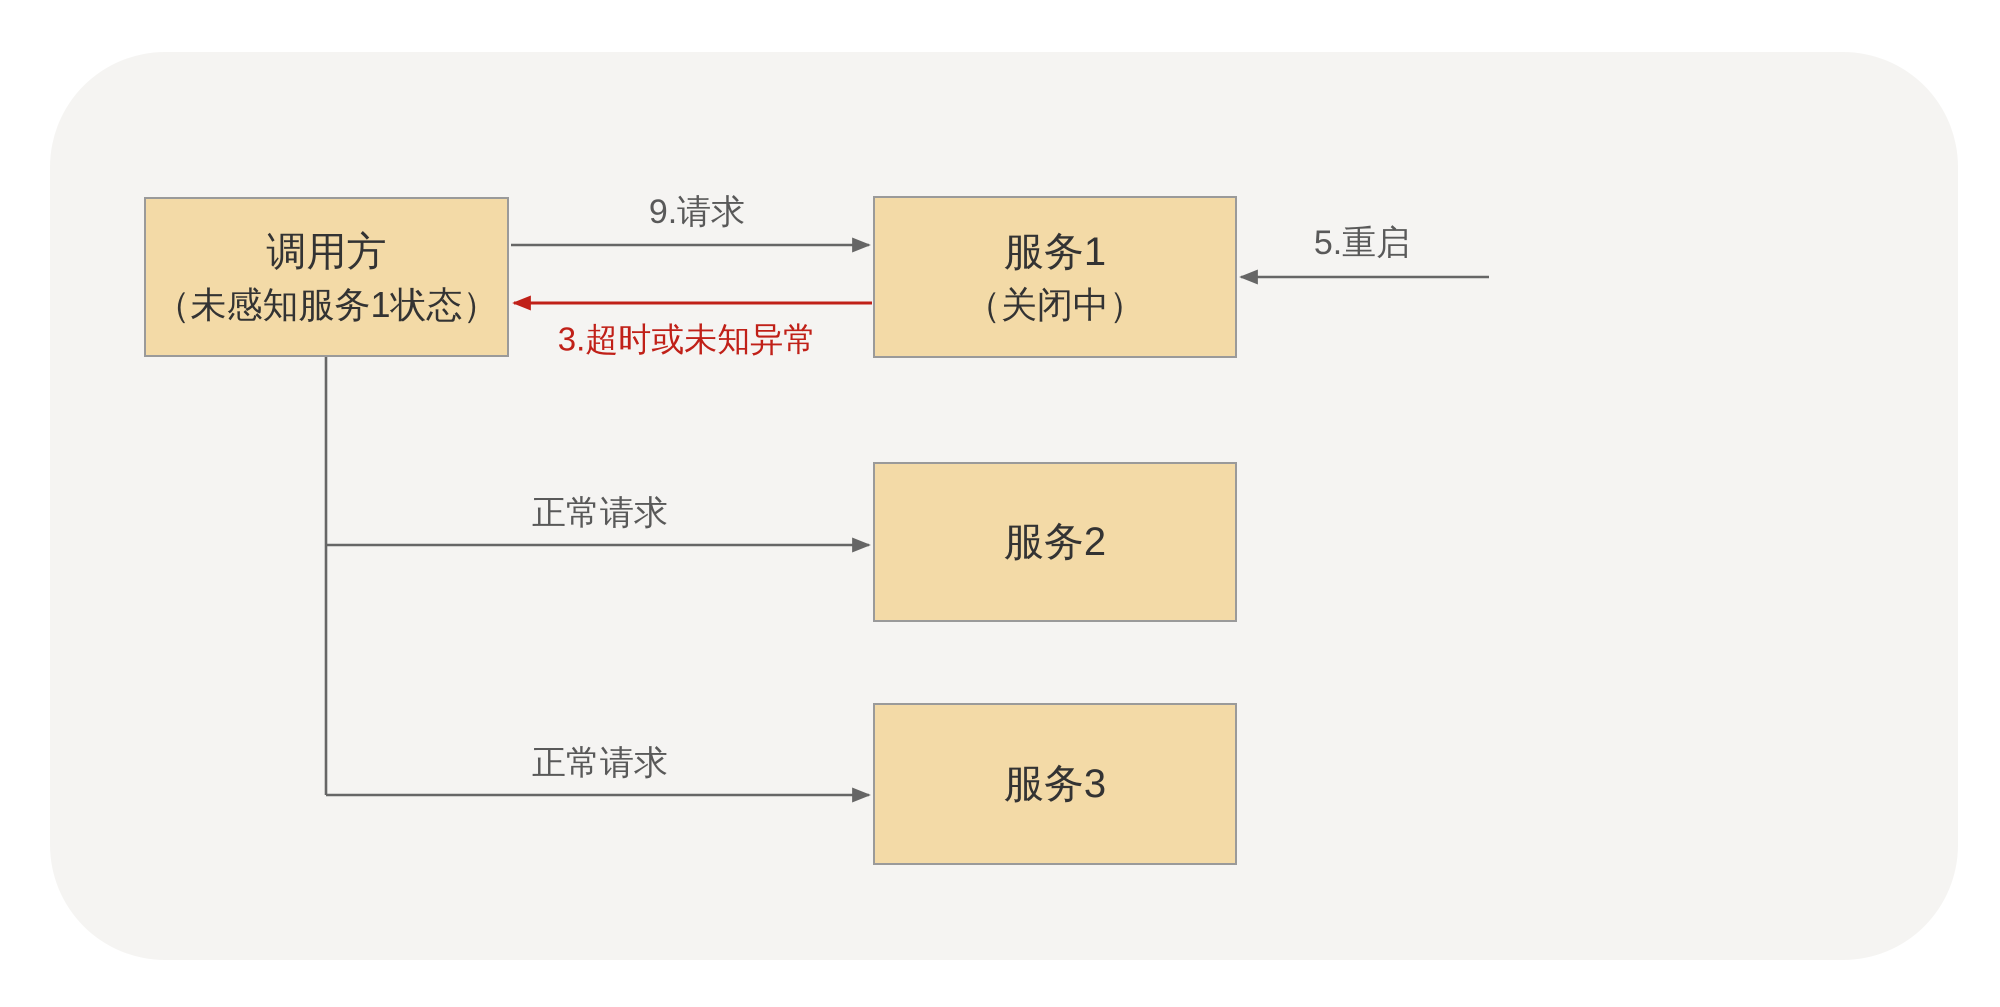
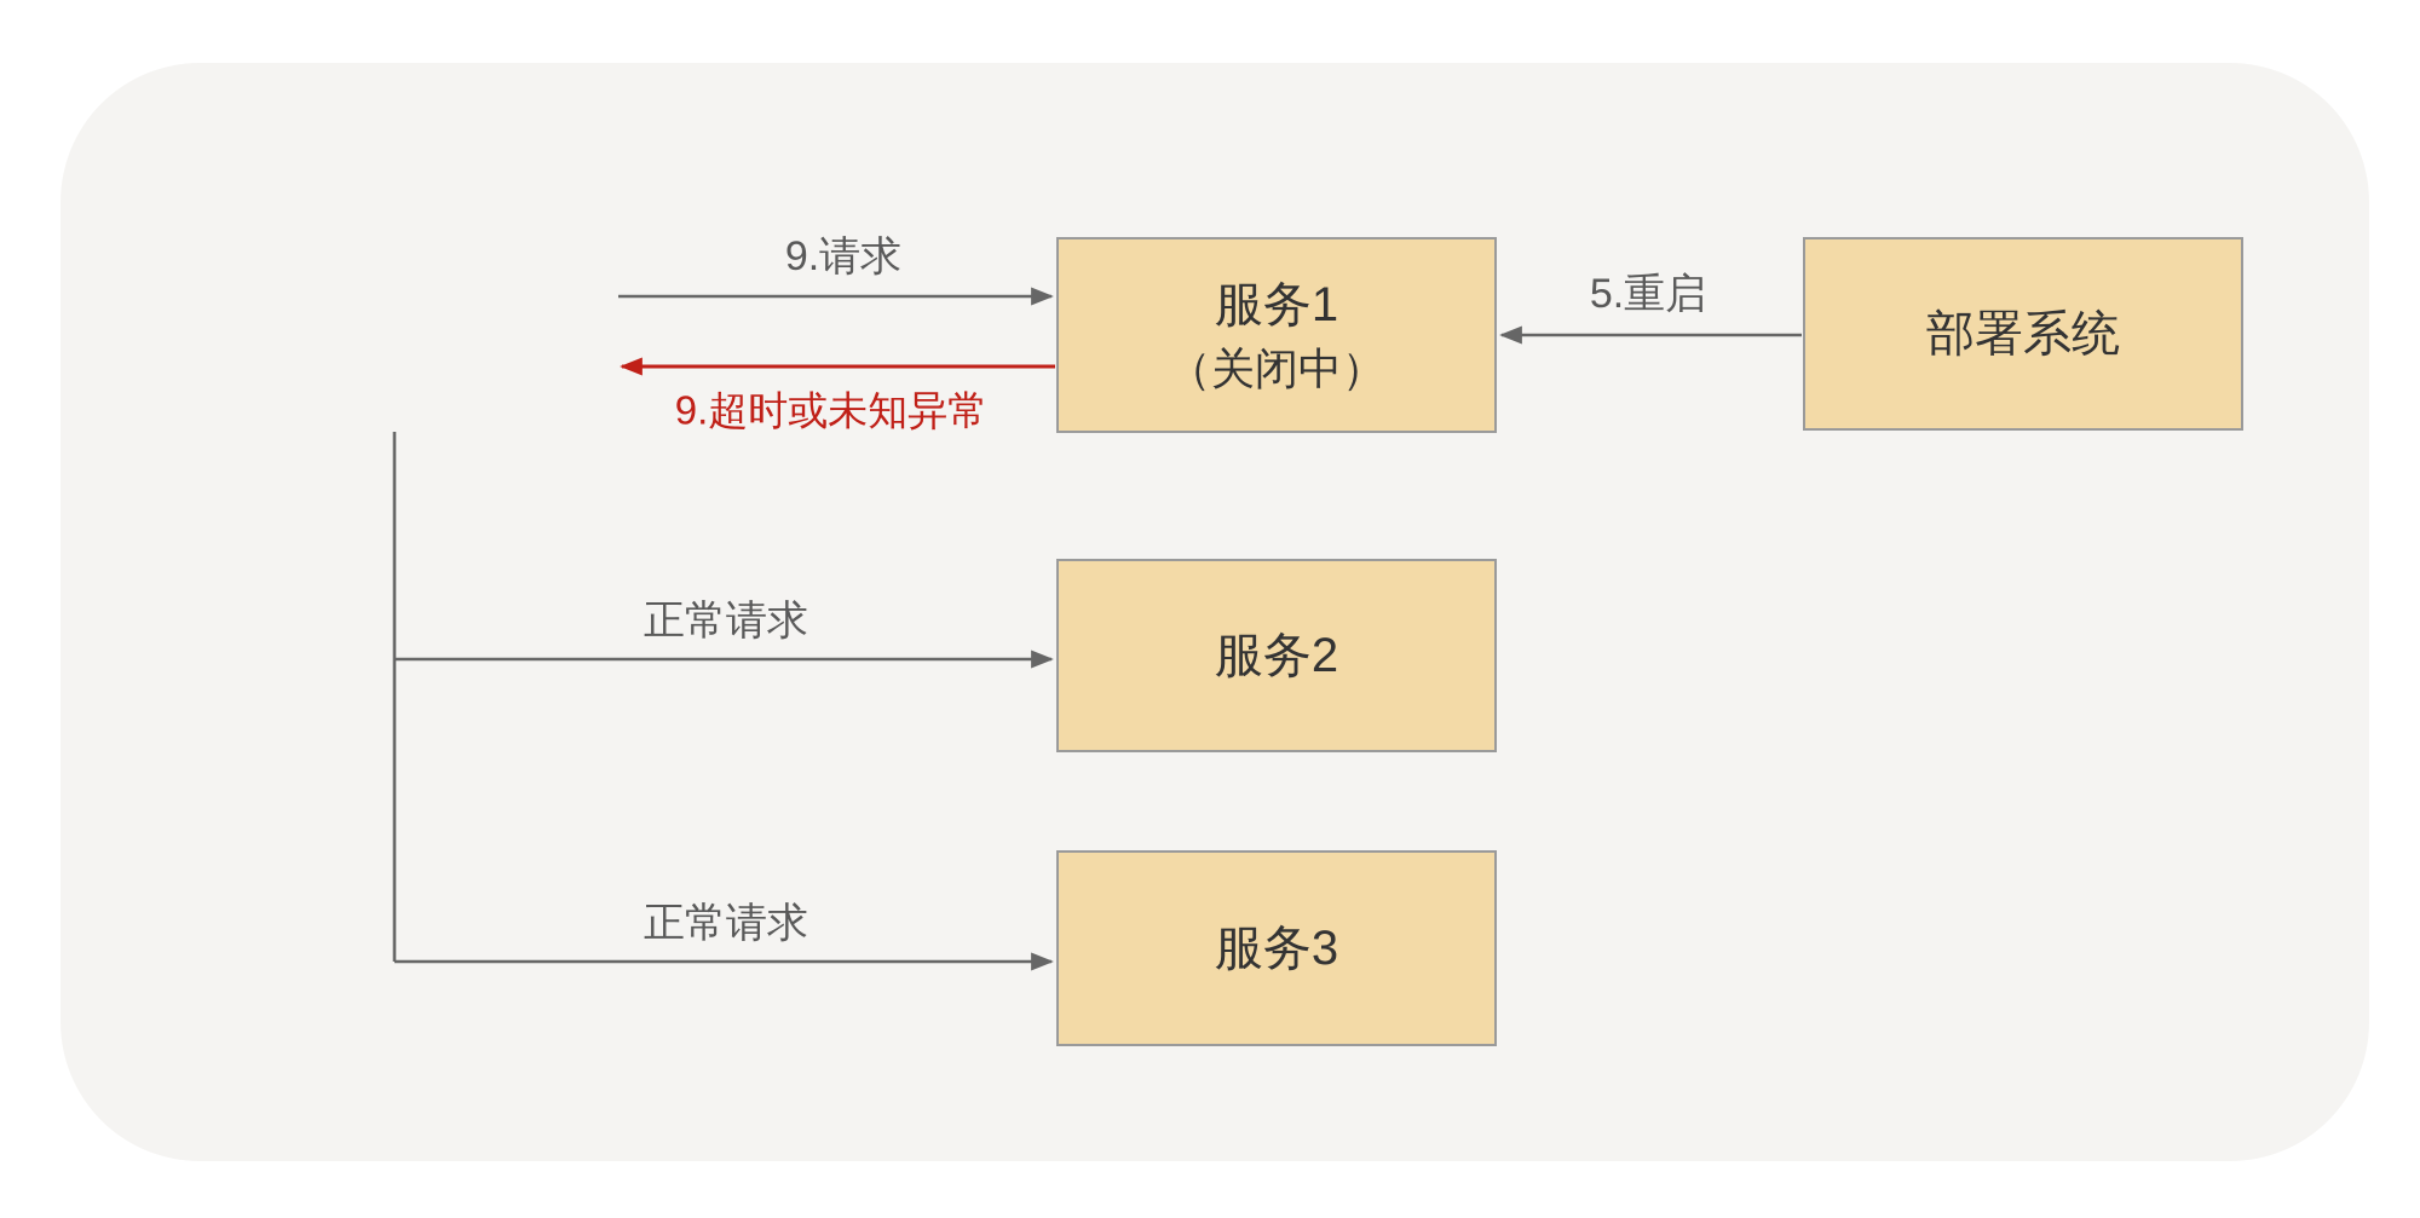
- 调用方
- （未感知服务1状态）
  服务1
  （关闭中）
+ 部署系统
  服务2
  服务3
  9.请求
- 3.超时或未知异常
+ 9.超时或未知异常
  5.重启
  正常请求
  正常请求
